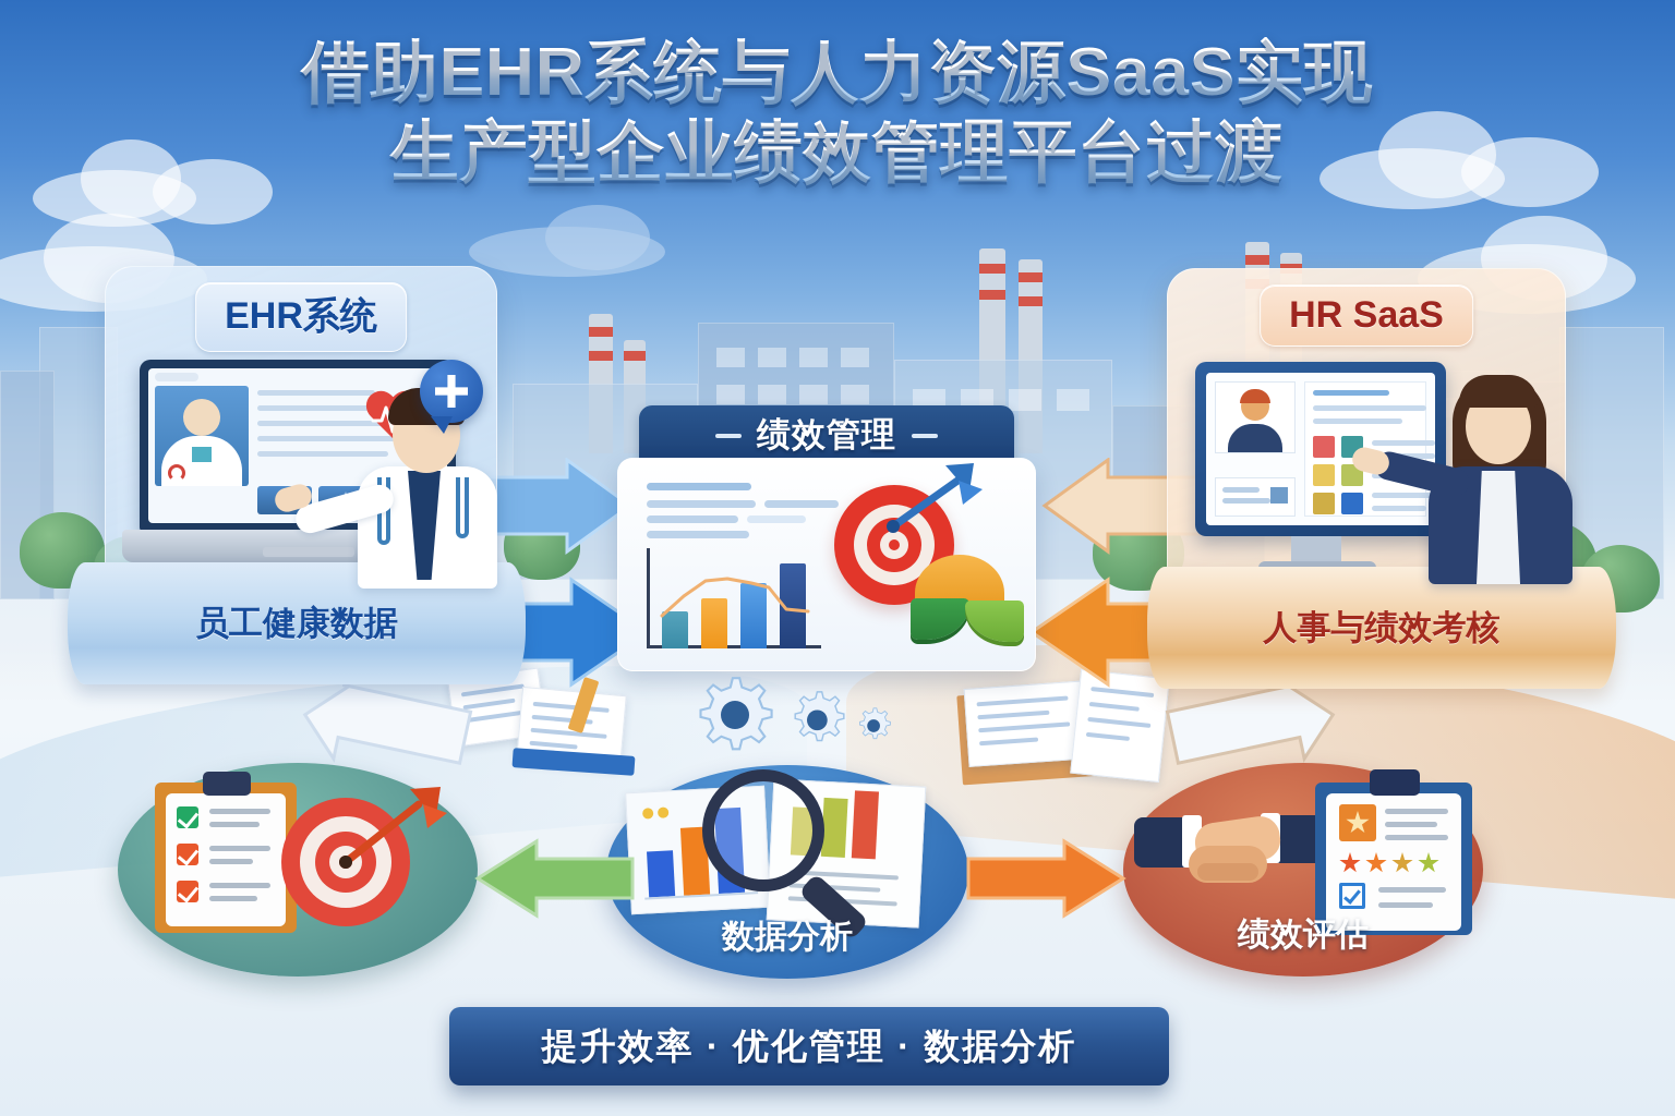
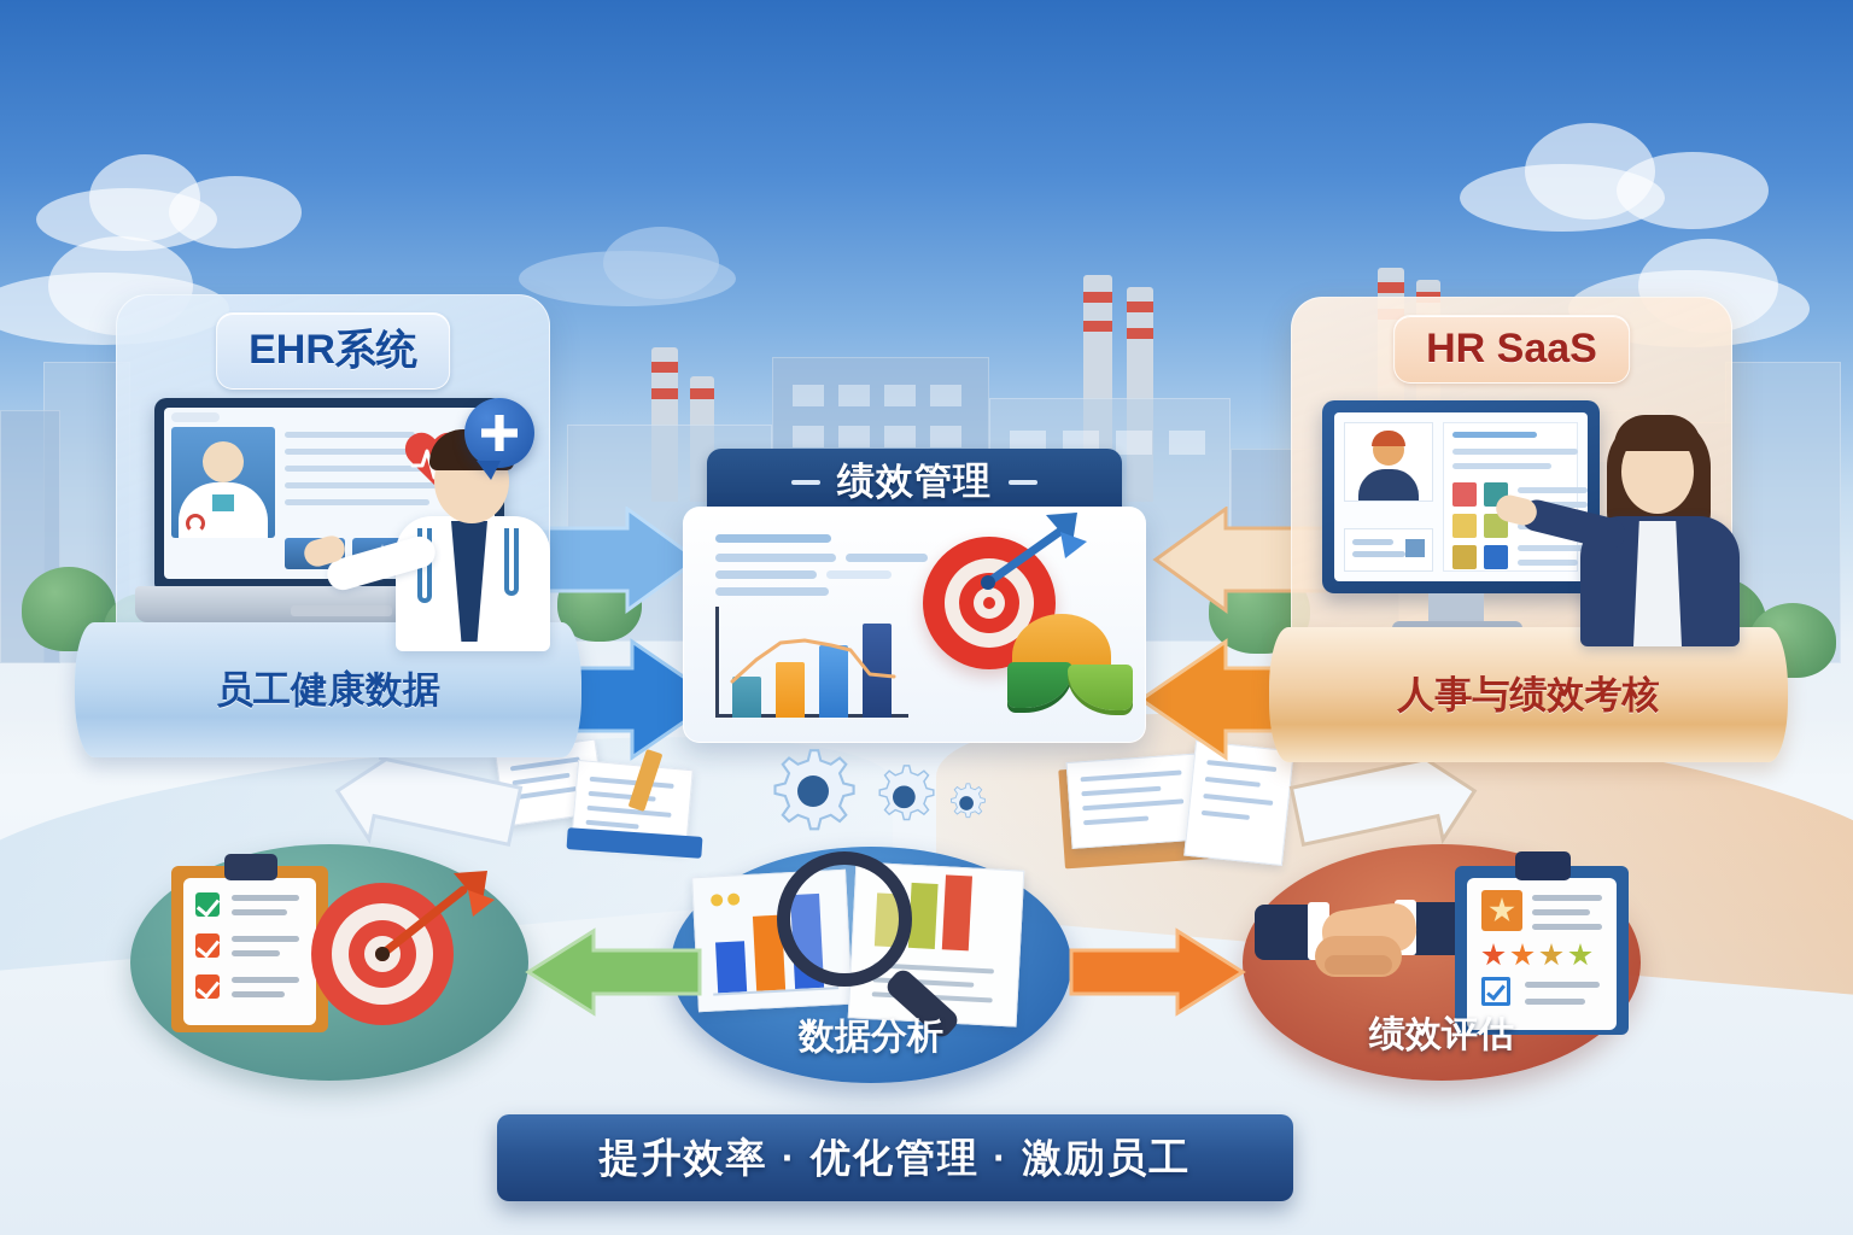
- 借助EHR系统与人力资源SaaS实现
- 生产型企业绩效管理平台过渡
  EHR系统
  员工健康数据
  HR SaaS
  人事与绩效考核
  绩效管理
  数据分析
  绩效评估
- 提升效率 · 优化管理 · 数据分析
+ 提升效率 · 优化管理 · 激励员工
